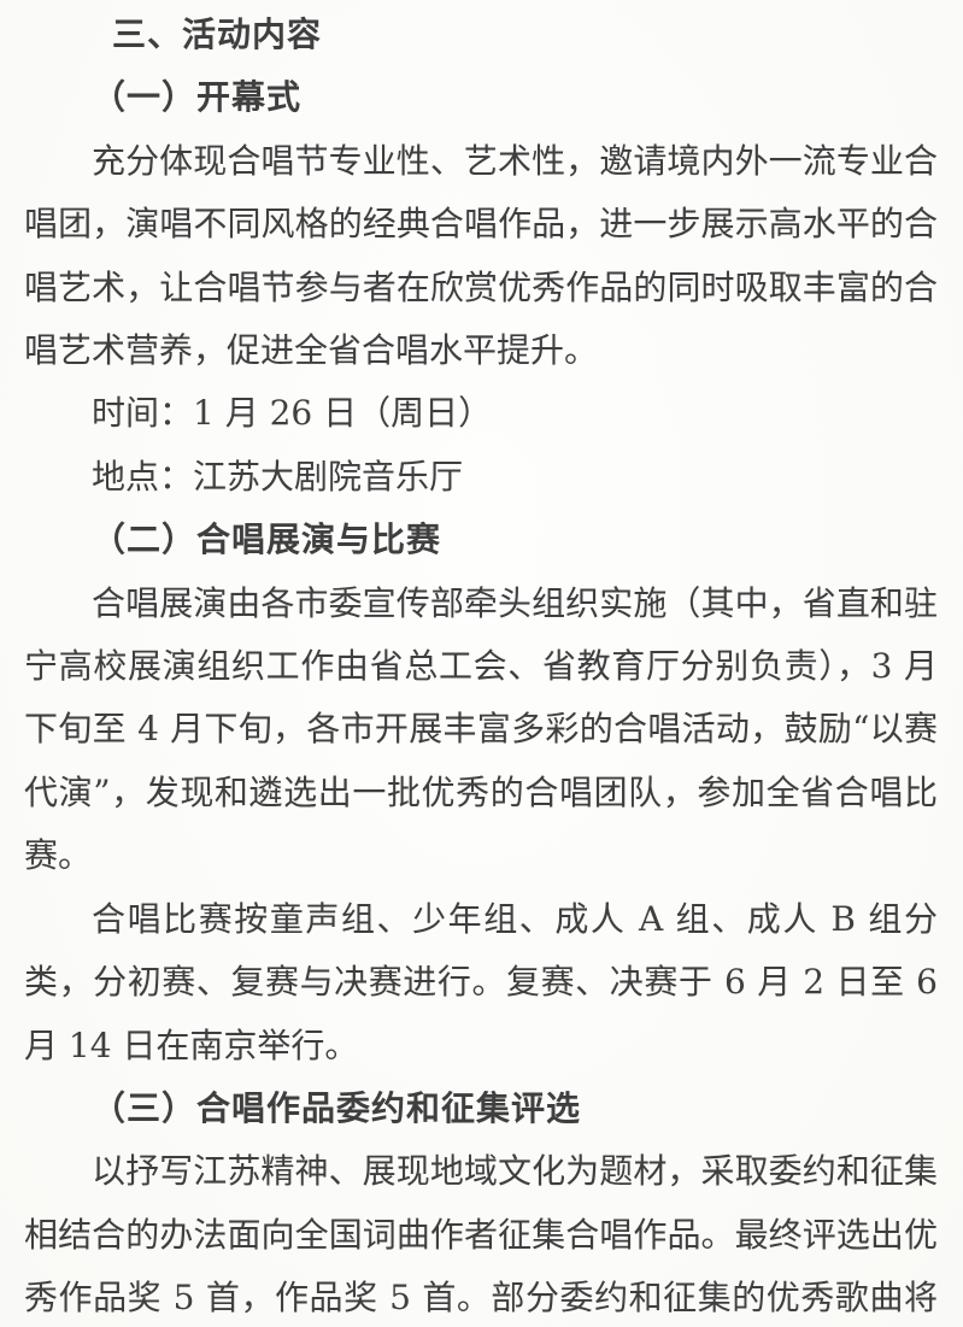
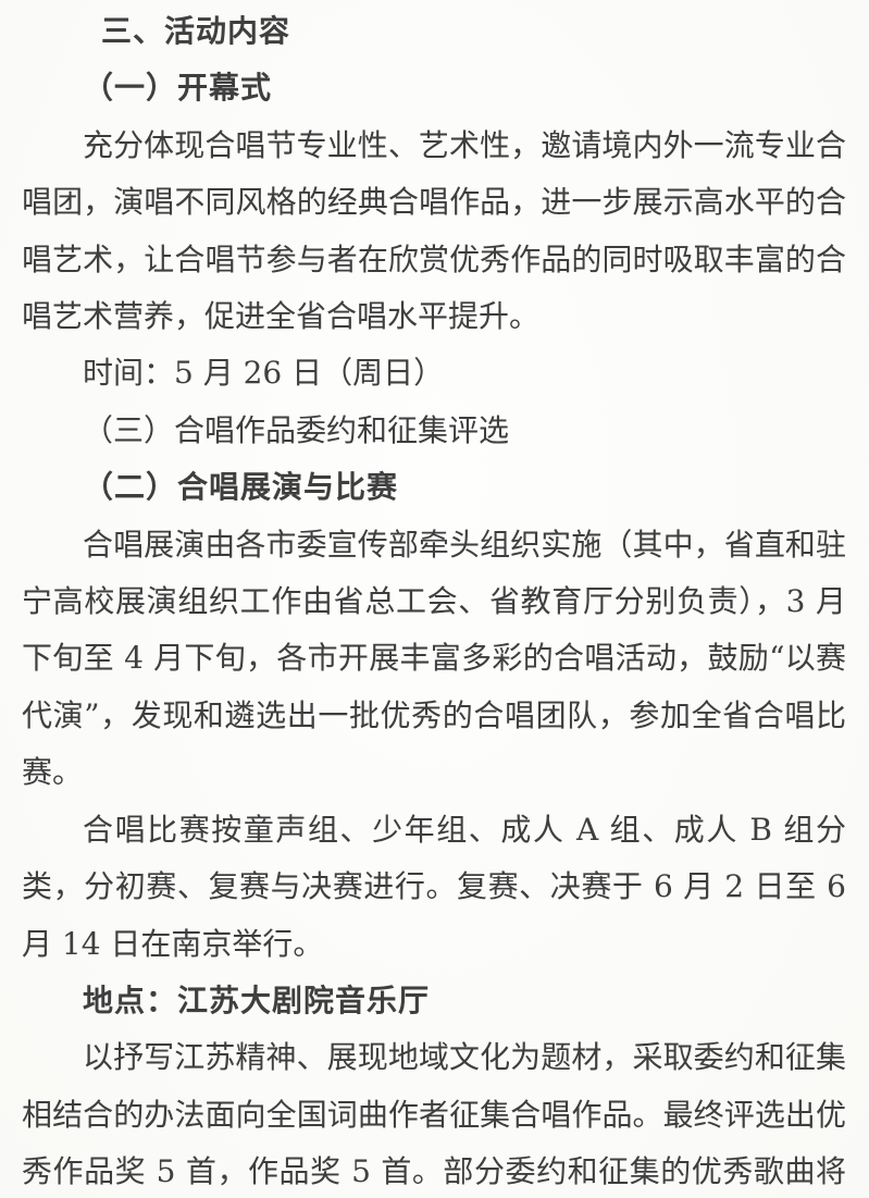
  三、活动内容
  （一）开幕式
  充分体现合唱节专业性、艺术性，邀请境内外一流专业合唱团，演唱不同风格的经典合唱作品，进一步展示高水平的合唱艺术，让合唱节参与者在欣赏优秀作品的同时吸取丰富的合唱艺术营养，促进全省合唱水平提升。
- 时间：1 月 26 日（周日）
+ 时间：5 月 26 日（周日）
- 地点：江苏大剧院音乐厅
+ （三）合唱作品委约和征集评选
  （二）合唱展演与比赛
  合唱展演由各市委宣传部牵头组织实施（其中，省直和驻宁高校展演组织工作由省总工会、省教育厅分别负责），3 月下旬至 4 月下旬，各市开展丰富多彩的合唱活动，鼓励“以赛代演”，发现和遴选出一批优秀的合唱团队，参加全省合唱比赛。
  合唱比赛按童声组、少年组、成人 A 组、成人 B 组分类，分初赛、复赛与决赛进行。复赛、决赛于 6 月 2 日至 6 月 14 日在南京举行。
- （三）合唱作品委约和征集评选
+ 地点：江苏大剧院音乐厅
  以抒写江苏精神、展现地域文化为题材，采取委约和征集相结合的办法面向全国词曲作者征集合唱作品。最终评选出优秀作品奖 5 首，作品奖 5 首。部分委约和征集的优秀歌曲将
